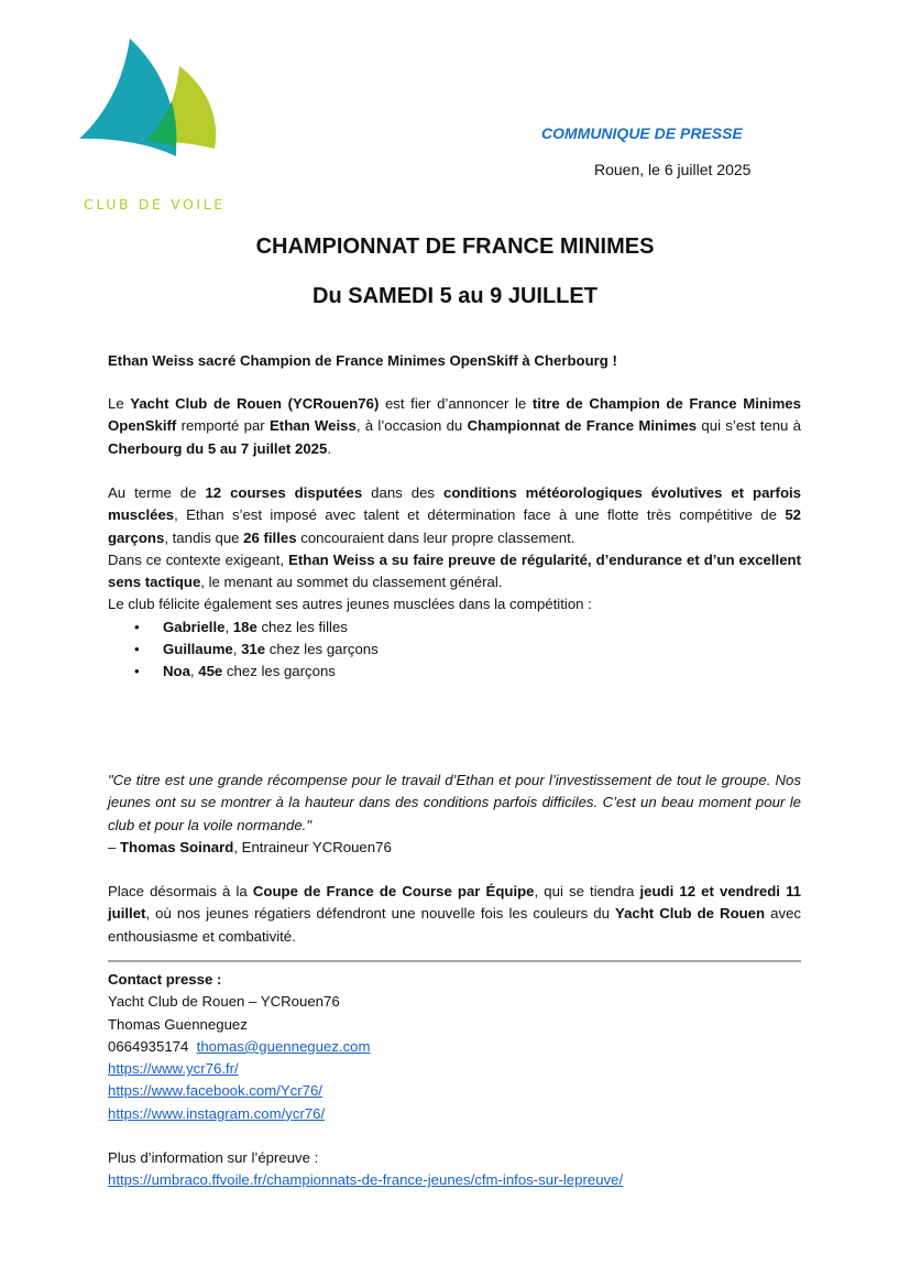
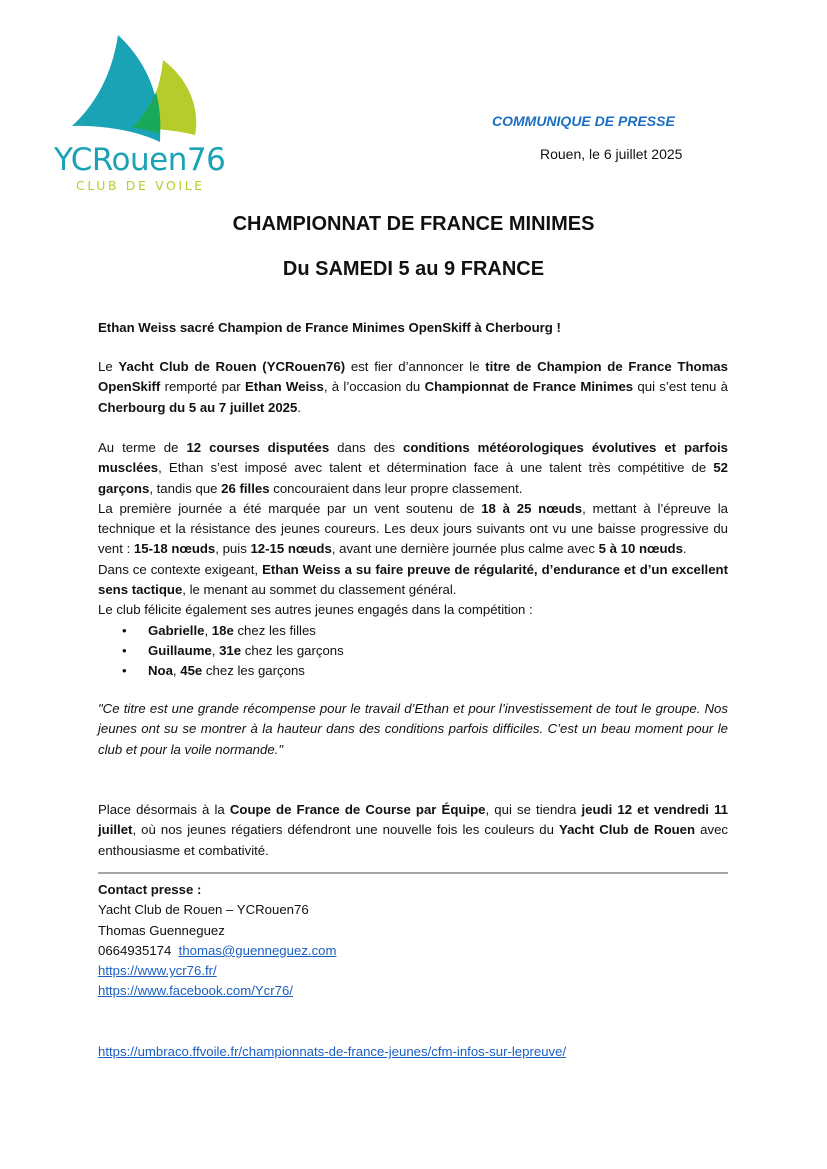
+ YCRouen76
  CLUB DE VOILE
  COMMUNIQUE DE PRESSE
  Rouen, le 6 juillet 2025
  CHAMPIONNAT DE FRANCE MINIMES
- Du SAMEDI 5 au 9 JUILLET
+ Du SAMEDI 5 au 9 FRANCE
  Ethan Weiss sacré Champion de France Minimes OpenSkiff à Cherbourg !
- Le Yacht Club de Rouen (YCRouen76) est fier d’annoncer le titre de Champion de France Minimes OpenSkiff remporté par Ethan Weiss, à l’occasion du Championnat de France Minimes qui s’est tenu à Cherbourg du 5 au 7 juillet 2025.
+ Le Yacht Club de Rouen (YCRouen76) est fier d’annoncer le titre de Champion de France Thomas OpenSkiff remporté par Ethan Weiss, à l’occasion du Championnat de France Minimes qui s’est tenu à Cherbourg du 5 au 7 juillet 2025.
- Au terme de 12 courses disputées dans des conditions météorologiques évolutives et parfois musclées, Ethan s’est imposé avec talent et détermination face à une flotte très compétitive de 52 garçons, tandis que 26 filles concouraient dans leur propre classement.
+ Au terme de 12 courses disputées dans des conditions météorologiques évolutives et parfois musclées, Ethan s’est imposé avec talent et détermination face à une talent très compétitive de 52 garçons, tandis que 26 filles concouraient dans leur propre classement.
+ La première journée a été marquée par un vent soutenu de 18 à 25 nœuds, mettant à l’épreuve la technique et la résistance des jeunes coureurs. Les deux jours suivants ont vu une baisse progressive du vent : 15-18 nœuds, puis 12-15 nœuds, avant une dernière journée plus calme avec 5 à 10 nœuds.
  Dans ce contexte exigeant, Ethan Weiss a su faire preuve de régularité, d’endurance et d’un excellent sens tactique, le menant au sommet du classement général.
- Le club félicite également ses autres jeunes musclées dans la compétition :
+ Le club félicite également ses autres jeunes engagés dans la compétition :
  •
  Gabrielle, 18e chez les filles
  •
  Guillaume, 31e chez les garçons
  •
  Noa, 45e chez les garçons
  "Ce titre est une grande récompense pour le travail d’Ethan et pour l’investissement de tout le groupe. Nos jeunes ont su se montrer à la hauteur dans des conditions parfois difficiles. C’est un beau moment pour le club et pour la voile normande."
- – Thomas Soinard, Entraineur YCRouen76
  Place désormais à la Coupe de France de Course par Équipe, qui se tiendra jeudi 12 et vendredi 11 juillet, où nos jeunes régatiers défendront une nouvelle fois les couleurs du Yacht Club de Rouen avec enthousiasme et combativité.
  Contact presse :
  Yacht Club de Rouen – YCRouen76
  Thomas Guenneguez
  0664935174 thomas@guenneguez.com
  https://www.ycr76.fr/
  https://www.facebook.com/Ycr76/
- https://www.instagram.com/ycr76/
- Plus d’information sur l’épreuve :
  https://umbraco.ffvoile.fr/championnats-de-france-jeunes/cfm-infos-sur-lepreuve/
